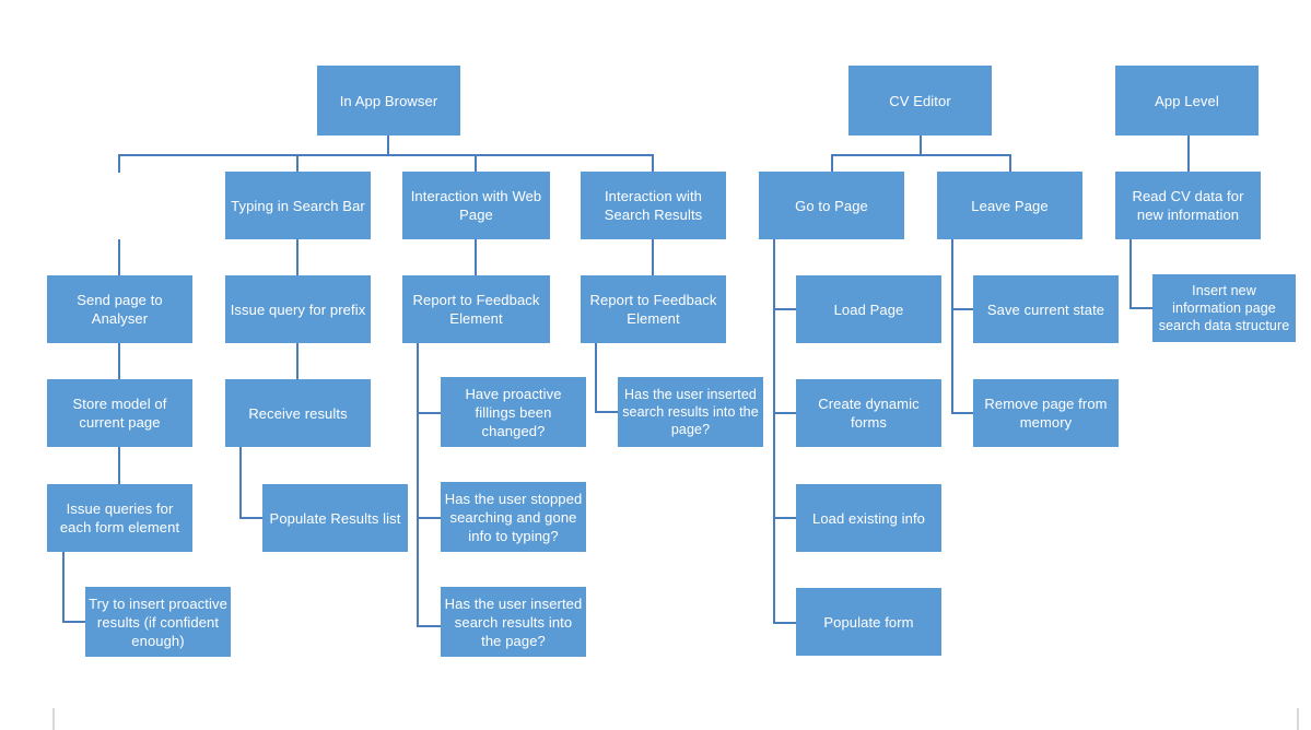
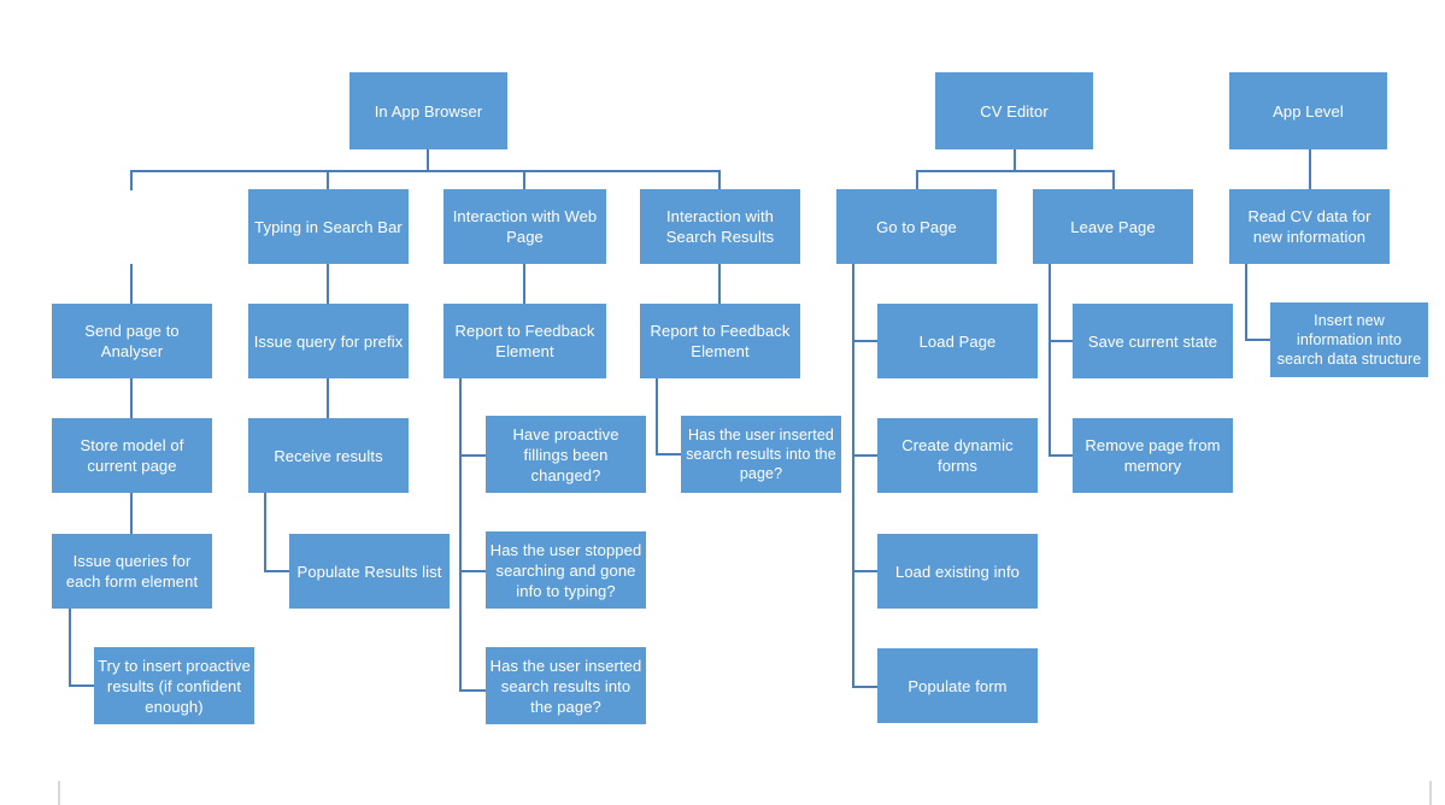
  In App Browser
  CV Editor
  App Level
  Typing in Search Bar
  Interaction with Web Page
  Interaction with Search Results
  Go to Page
  Leave Page
  Read CV data for new information
  Send page to Analyser
  Issue query for prefix
  Report to Feedback Element
  Report to Feedback Element
  Load Page
  Save current state
- Insert new information page search data structure
+ Insert new information into search data structure
  Store model of current page
  Receive results
  Have proactive fillings been changed?
  Has the user inserted search results into the page?
  Create dynamic forms
  Remove page from memory
  Issue queries for each form element
  Populate Results list
  Has the user stopped searching and gone info to typing?
  Load existing info
  Try to insert proactive results (if confident enough)
  Has the user inserted search results into the page?
  Populate form
